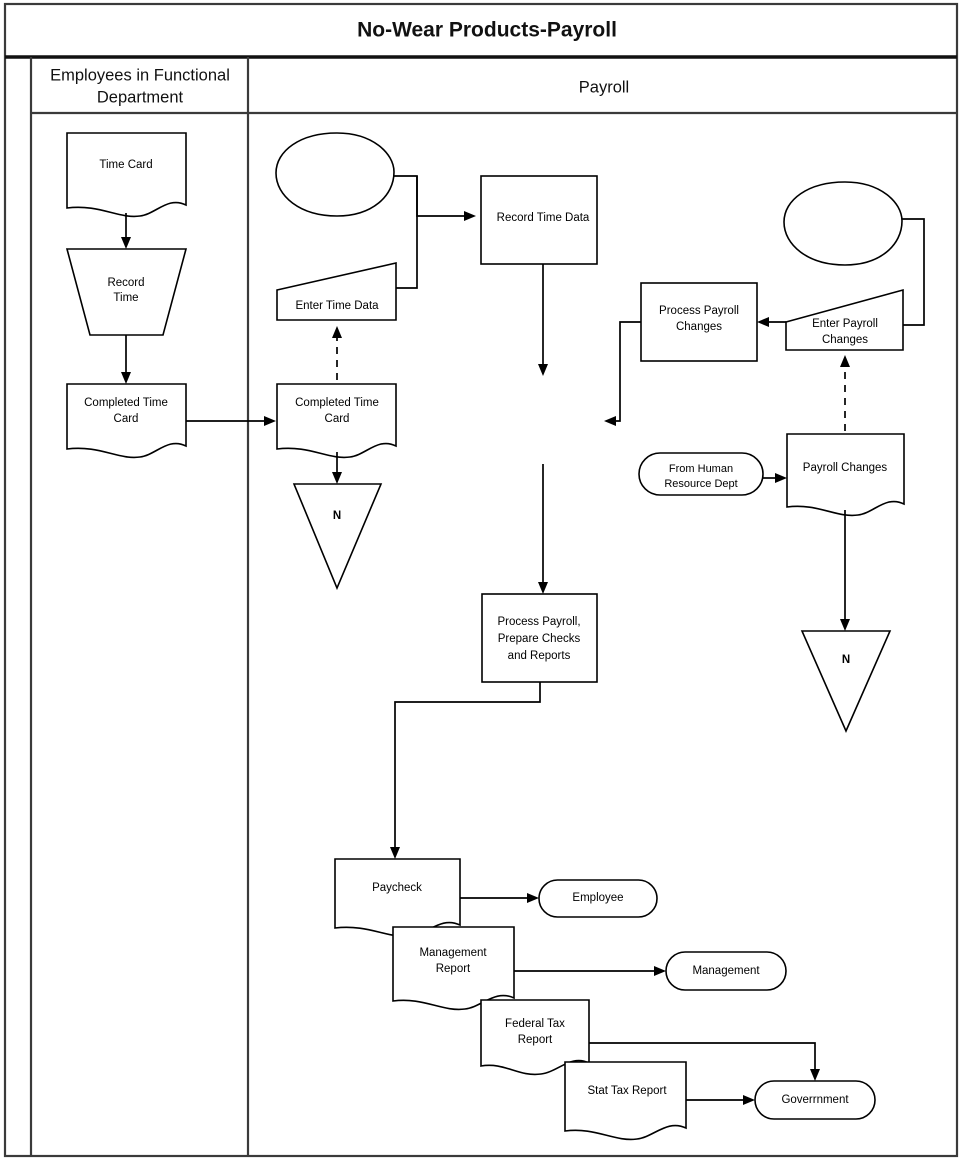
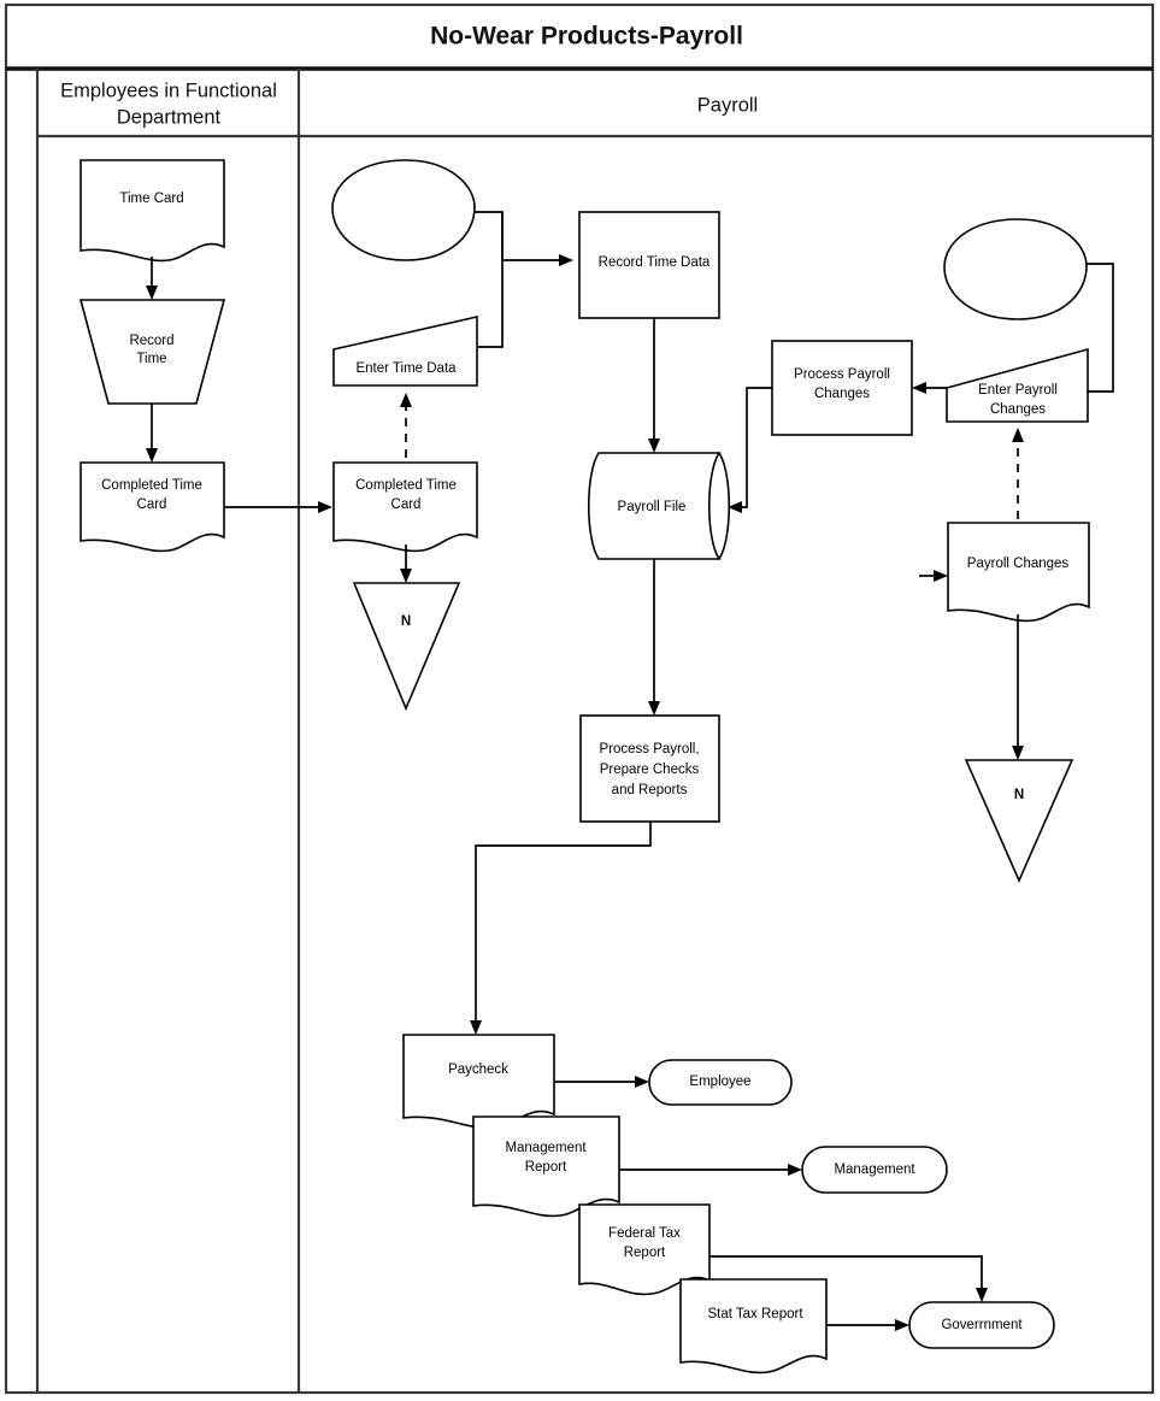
  No-Wear Products-Payroll
  Employees in Functional
  Department
  Payroll
  Time Card
  Record
  Time
  Completed Time
  Card
  Enter Time Data
  Completed Time
  Card
  N
  Record Time Data
+ Payroll File
  Process Payroll,
  Prepare Checks
  and Reports
  Process Payroll
  Changes
  Enter Payroll
  Changes
- From Human
- Resource Dept
  Payroll Changes
  N
  Paycheck
  Employee
  Management
  Report
  Management
  Federal Tax
  Report
  Stat Tax Report
  Goverrnment
